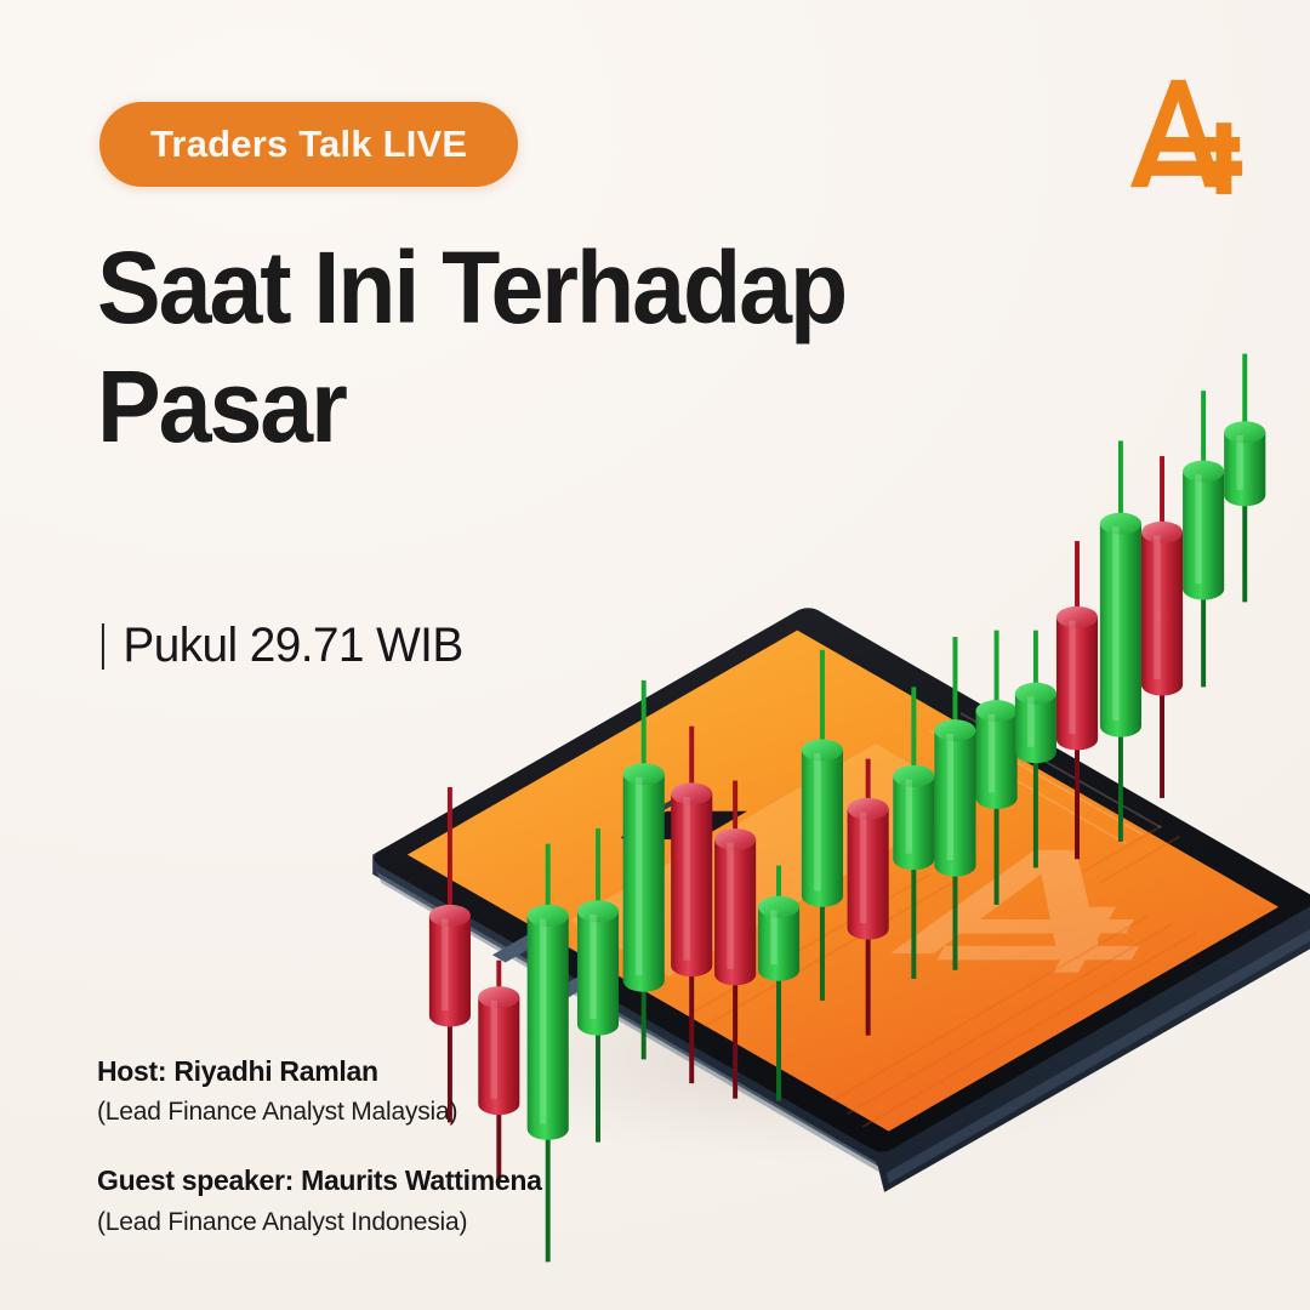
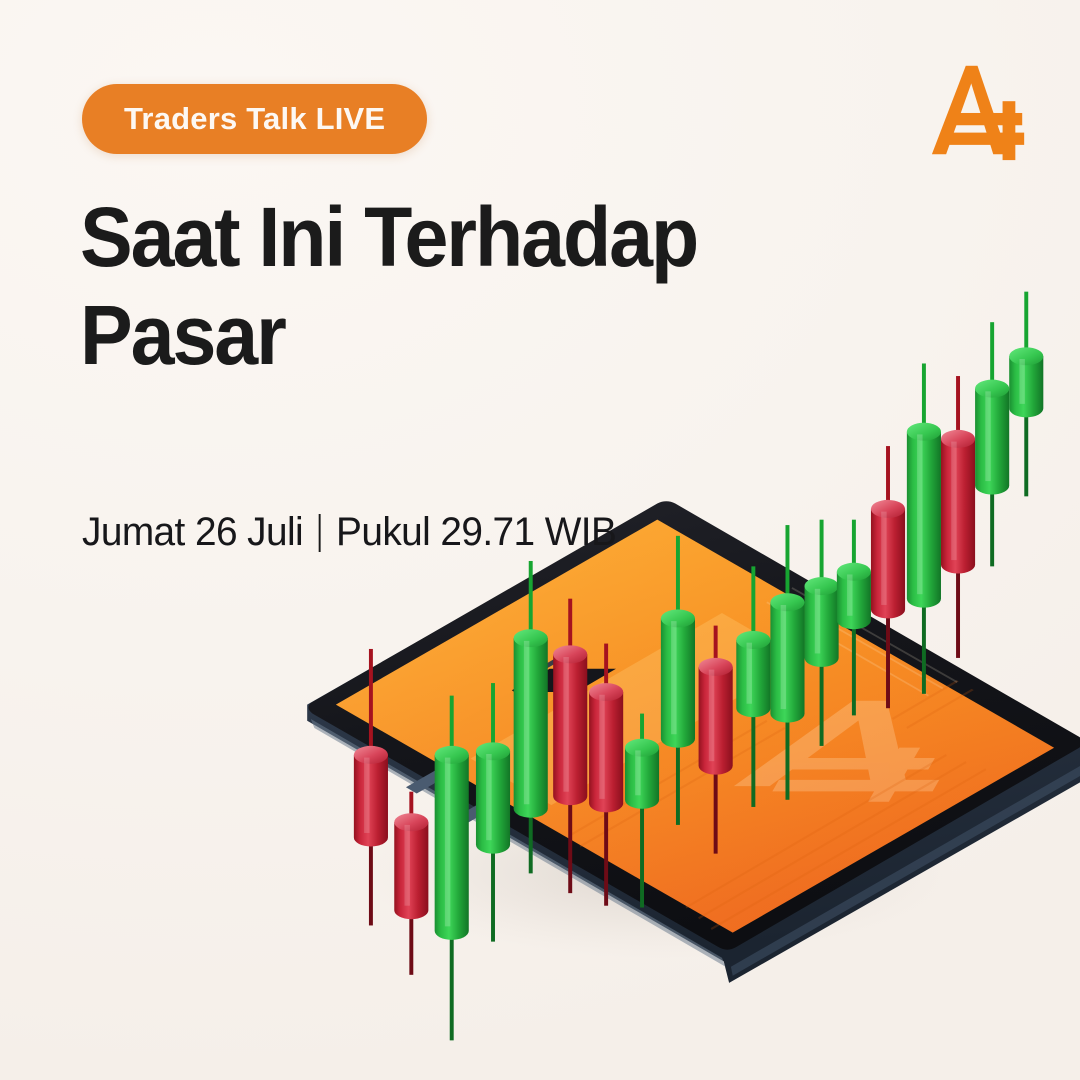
  Traders Talk LIVE
  Saat Ini Terhadap
  Pasar
+ Jumat 26 Juli
  Pukul 29.71 WIB
- Host: Riyadhi Ramlan
- (Lead Finance Analyst Malaysia)
- Guest speaker: Maurits Wattimena
- (Lead Finance Analyst Indonesia)
